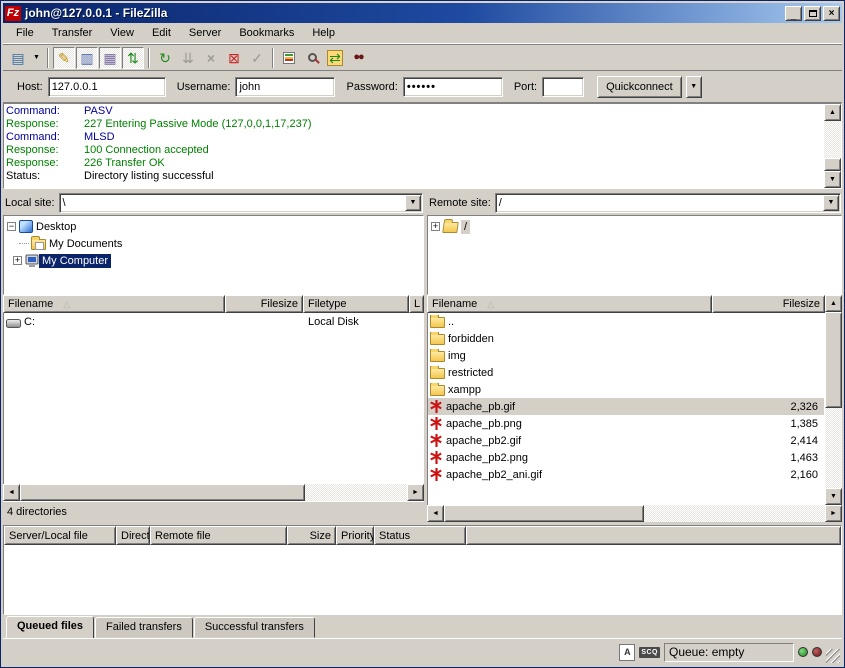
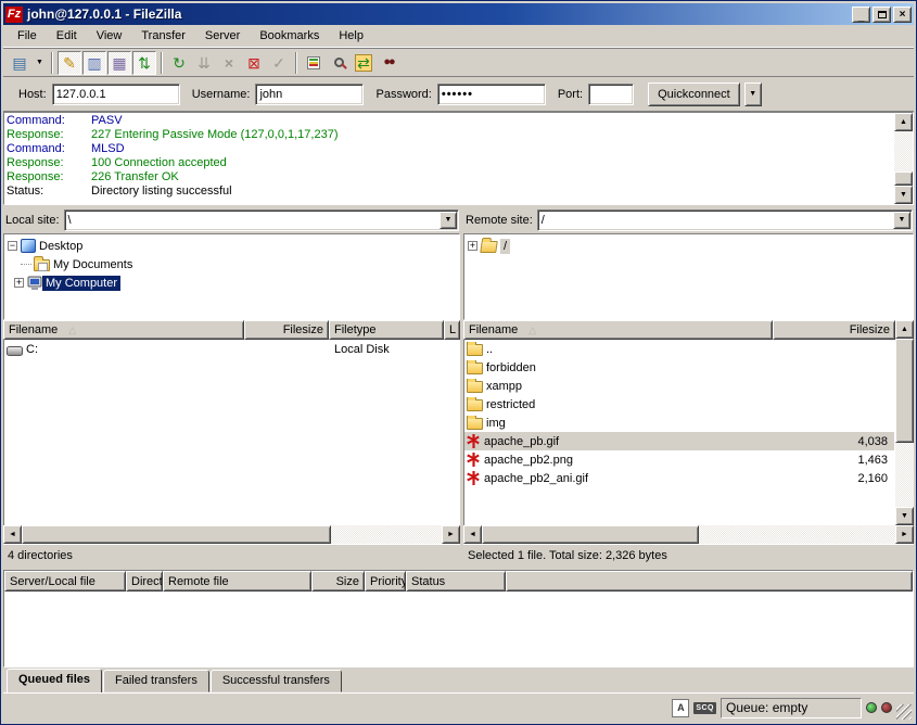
  Fz
  john@127.0.0.1 - FileZilla
  _
  ×
  File
- Transfer
+ Edit
  View
- Edit
+ Transfer
  Server
  Bookmarks
  Help
  ▤
  ✎
  ▥
  ▦
  ⇅
  ↻
  ⇊
  ×
  ⊠
  ✓
  ⇄
  ●●
  Host:
  127.0.0.1
  Username:
  john
  Password:
  ••••••
  Port:
  Quickconnect
  Command:
  PASV
  Response:
  227 Entering Passive Mode (127,0,0,1,17,237)
  Command:
  MLSD
  Response:
  100 Connection accepted
  Response:
  226 Transfer OK
  Status:
  Directory listing successful
  Local site:
  \
  −
  Desktop
  My Documents
  +
  My Computer
  Filename
  Filesize
  Filetype
  L
  C:
  Local Disk
  4 directories
  Remote site:
  /
  +
  /
  Filename
  Filesize
  ..
  forbidden
- img
+ xampp
  restricted
- xampp
+ img
  apache_pb.gif
- 2,326
+ 4,038
- apache_pb.png
- 1,385
- apache_pb2.gif
- 2,414
  apache_pb2.png
  1,463
  apache_pb2_ani.gif
  2,160
+ Selected 1 file. Total size: 2,326 bytes
  Server/Local file
  Remote file
  Size
  Priority
  Status
  Queued files
  Failed transfers
  Successful transfers
  A
  Queue: empty
